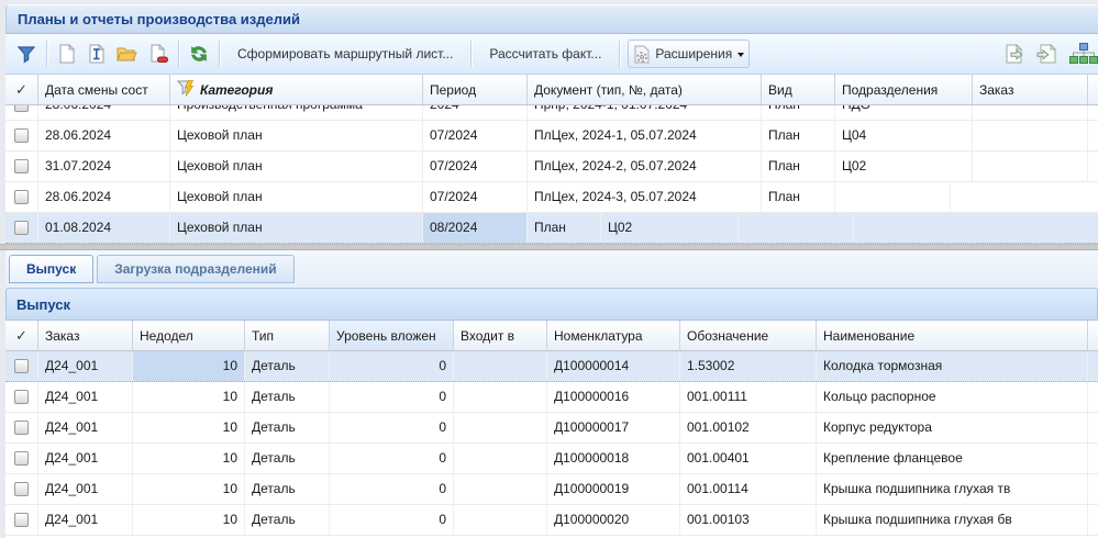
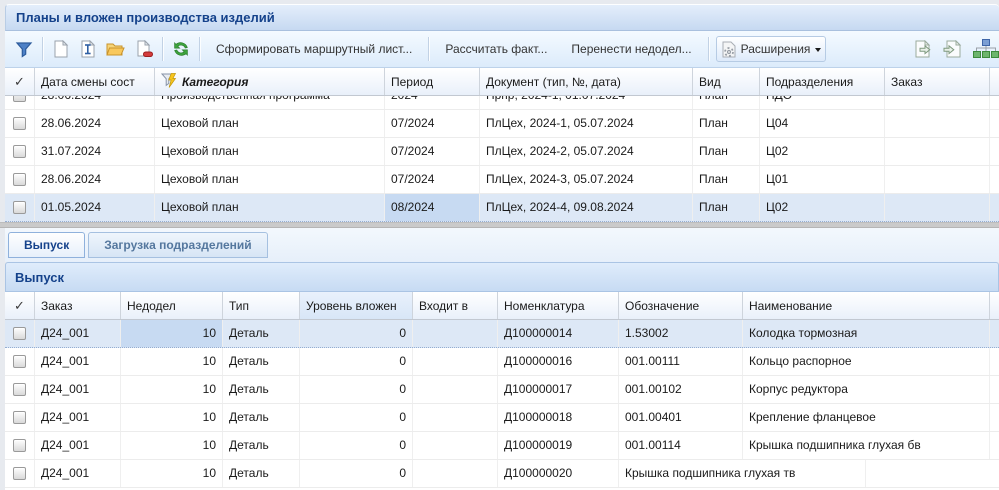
- Планы и отчеты производства изделий
+ Планы и вложен производства изделий
  Сформировать маршрутный лист...
  Рассчитать факт...
+ Перенести недодел...
  Расширения
  ✓
  Дата смены сост
  Категория
  Период
  Документ (тип, №, дата)
  Вид
  Подразделения
  Заказ
  28.06.2024
  Цеховой план
  07/2024
  ПлЦех, 2024-1, 05.07.2024
  План
  Ц04
  31.07.2024
  Цеховой план
  07/2024
  ПлЦех, 2024-2, 05.07.2024
  План
  Ц02
  28.06.2024
  Цеховой план
  07/2024
  ПлЦех, 2024-3, 05.07.2024
  План
+ Ц01
- 01.08.2024
+ 01.05.2024
  Цеховой план
  08/2024
+ ПлЦех, 2024-4, 09.08.2024
  План
  Ц02
  Выпуск
  Загрузка подразделений
  Выпуск
  ✓
  Заказ
  Недодел
  Тип
  Уровень вложен
  Входит в
  Номенклатура
  Обозначение
  Наименование
  Д24_001
  10
  Деталь
  0
  Д100000014
  1.53002
  Колодка тормозная
  Д24_001
  10
  Деталь
  0
  Д100000016
  001.00111
  Кольцо распорное
  Д24_001
  10
  Деталь
  0
  Д100000017
  001.00102
  Корпус редуктора
  Д24_001
  10
  Деталь
  0
  Д100000018
  001.00401
  Крепление фланцевое
  Д24_001
  10
  Деталь
  0
  Д100000019
  001.00114
- Крышка подшипника глухая тв
+ Крышка подшипника глухая бв
  Д24_001
  10
  Деталь
  0
  Д100000020
- 001.00103
- Крышка подшипника глухая бв
+ Крышка подшипника глухая тв
